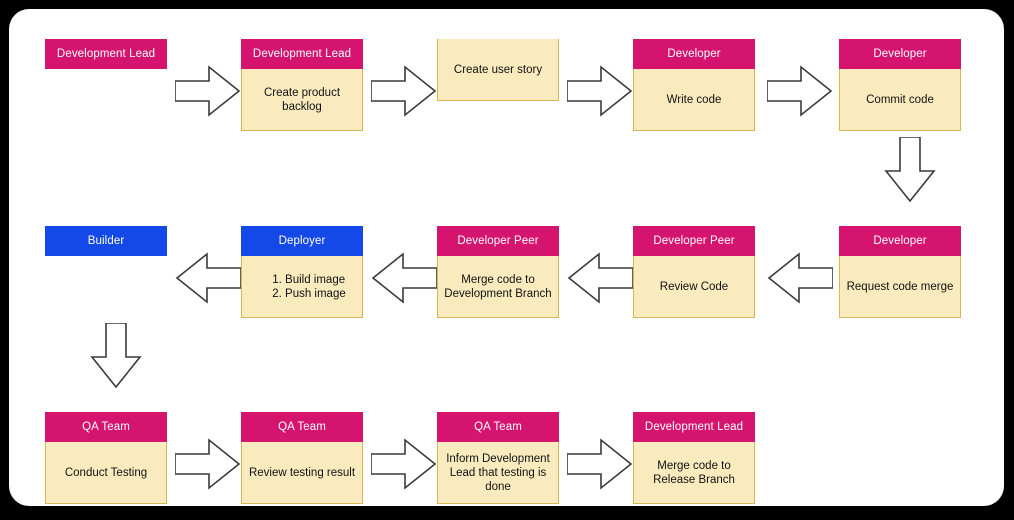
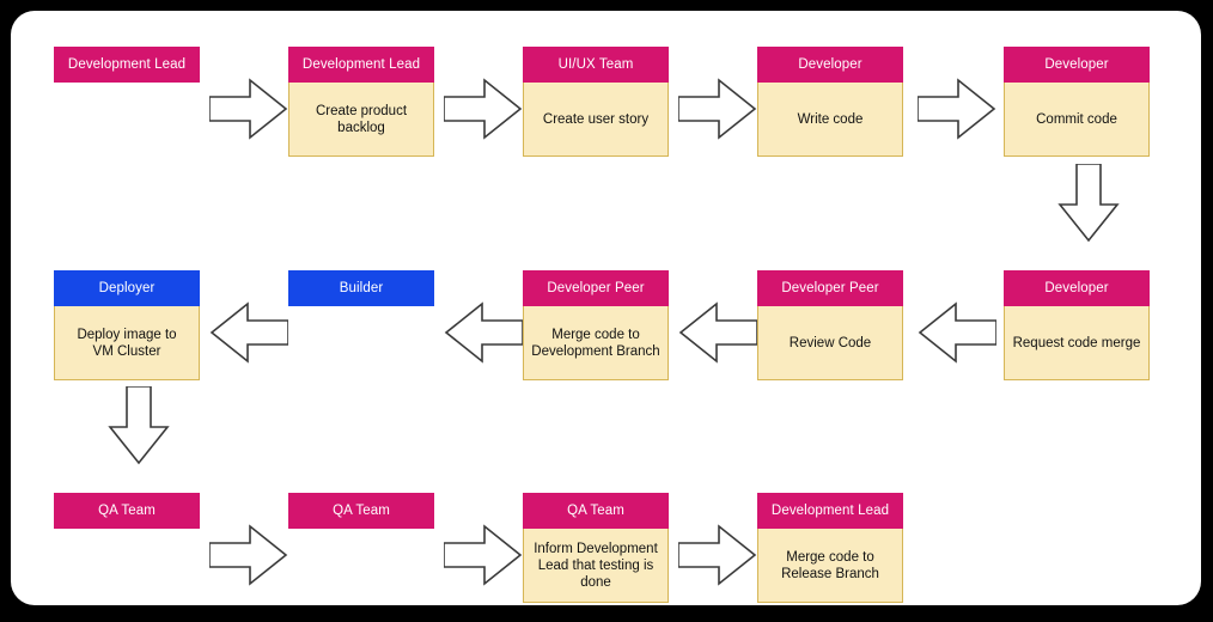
  Development Lead
  Development Lead
  Create product
  backlog
+ UI/UX Team
  Create user story
  Developer
  Write code
  Developer
  Commit code
  Developer
  Request code merge
  Developer Peer
  Review Code
  Developer Peer
  Merge code to
  Development Branch
- Deployer
+ Builder
- 1. Build image
- 2. Push image
- Builder
+ Deployer
+ Deploy image to
+ VM Cluster
  QA Team
- Conduct Testing
  QA Team
- Review testing result
  QA Team
  Inform Development
  Lead that testing is
  done
  Development Lead
  Merge code to
  Release Branch
